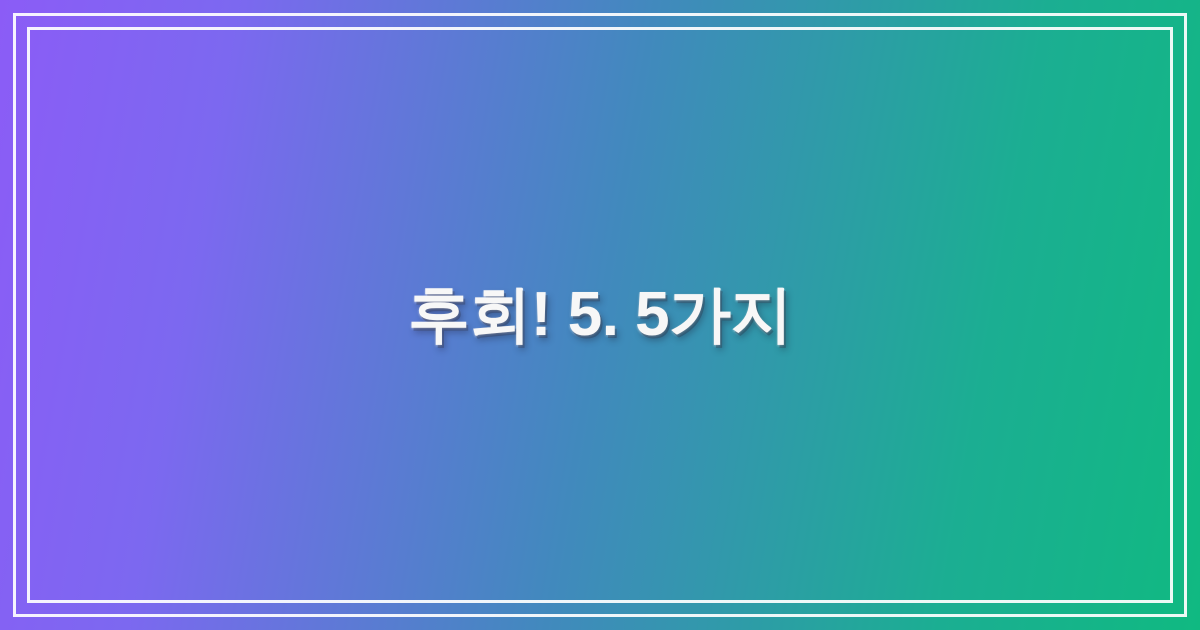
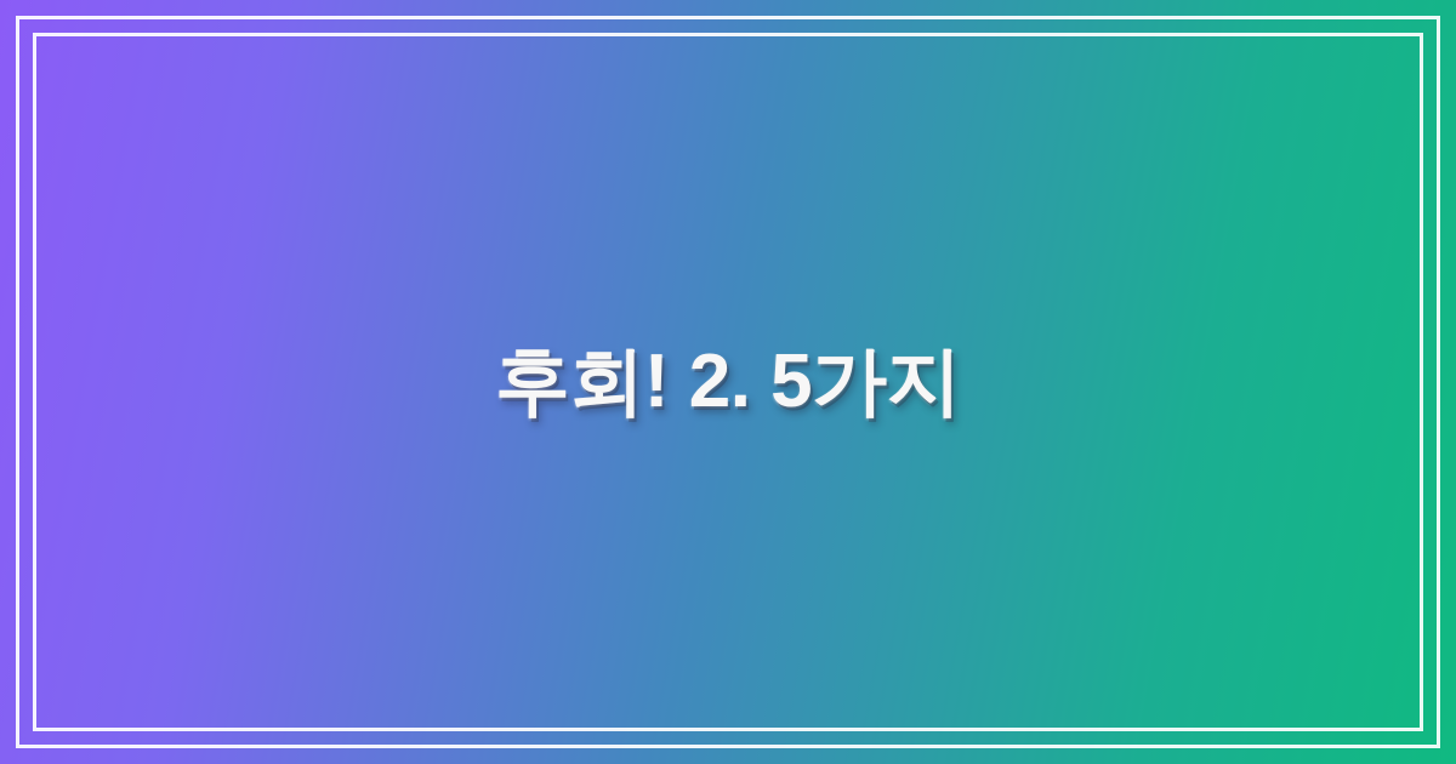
- 후회! 5. 5가지
+ 후회! 2. 5가지
